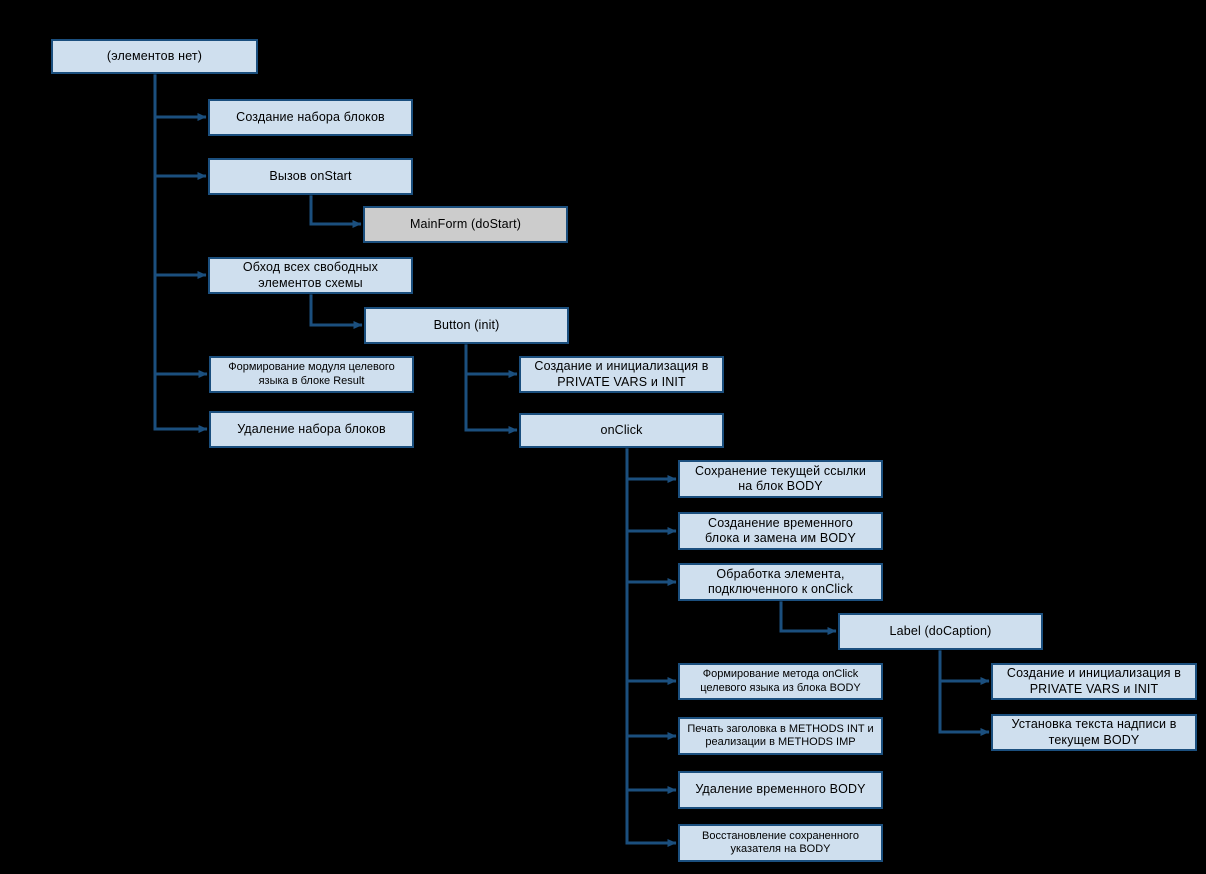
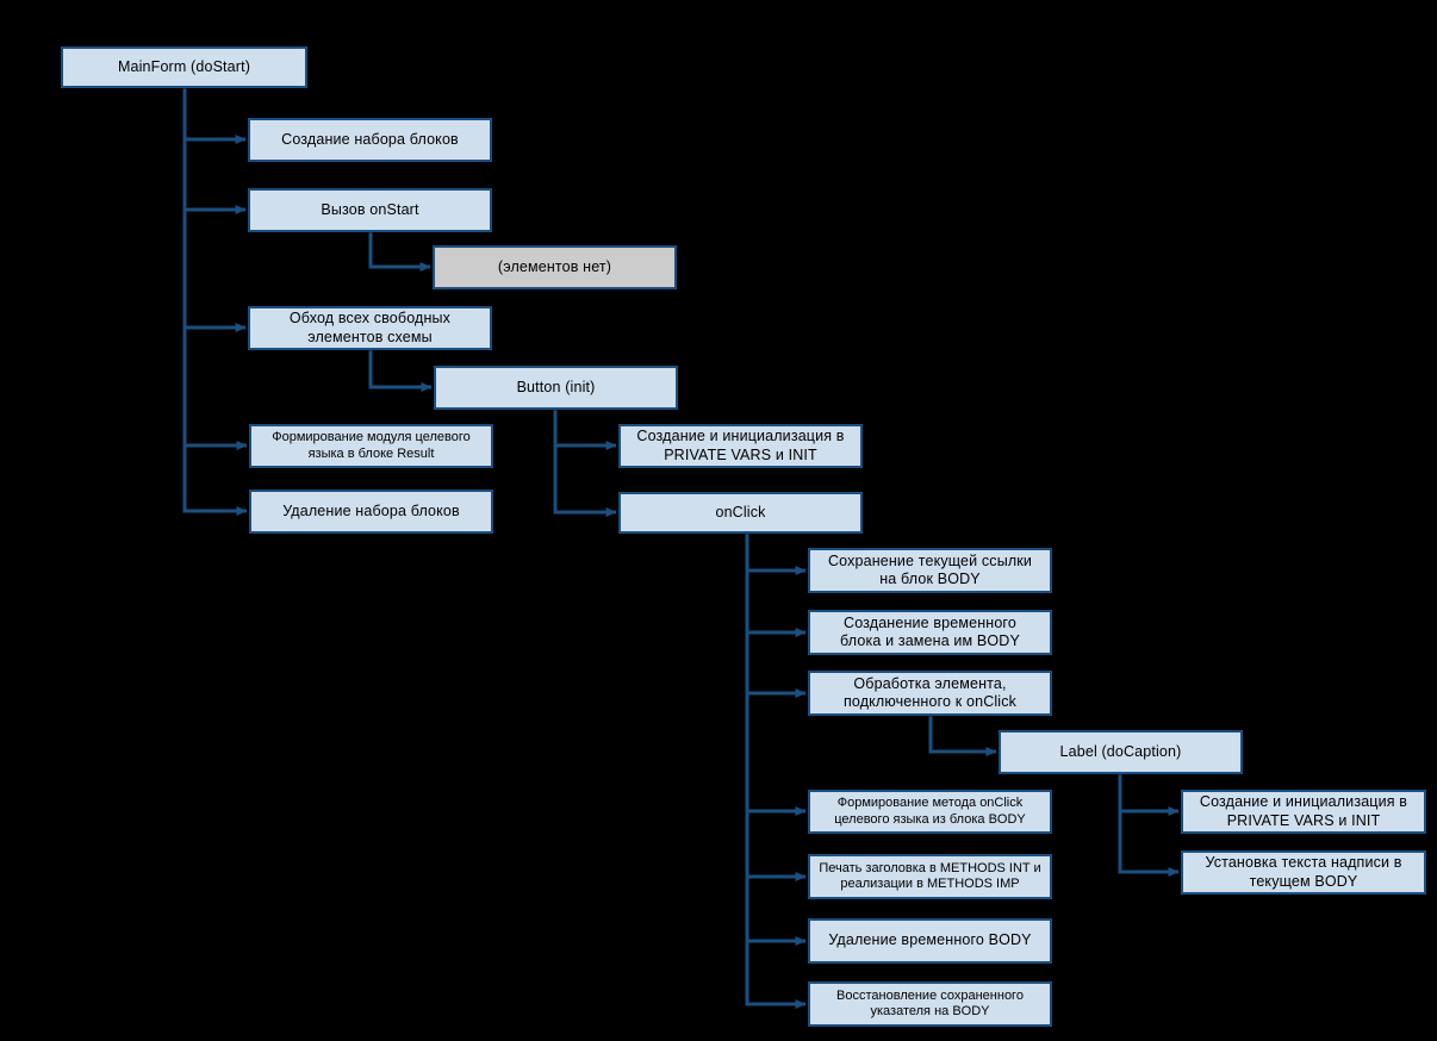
- (элементов нет)
+ MainForm (doStart)
  Создание набора блоков
  Вызов onStart
- MainForm (doStart)
+ (элементов нет)
  Обход всех свободных
  элементов схемы
  Button (init)
  Формирование модуля целевого
  языка в блоке Result
  Удаление набора блоков
  Создание и инициализация в
  PRIVATE VARS и INIT
  onClick
  Сохранение текущей ссылки
  на блок BODY
  Созданение временного
  блока и замена им BODY
  Обработка элемента,
  подключенного к onClick
  Label (doCaption)
  Формирование метода onClick
  целевого языка из блока BODY
  Печать заголовка в METHODS INT и
  реализации в METHODS IMP
  Удаление временного BODY
  Восстановление сохраненного
  указателя на BODY
  Создание и инициализация в
  PRIVATE VARS и INIT
  Установка текста надписи в
  текущем BODY
